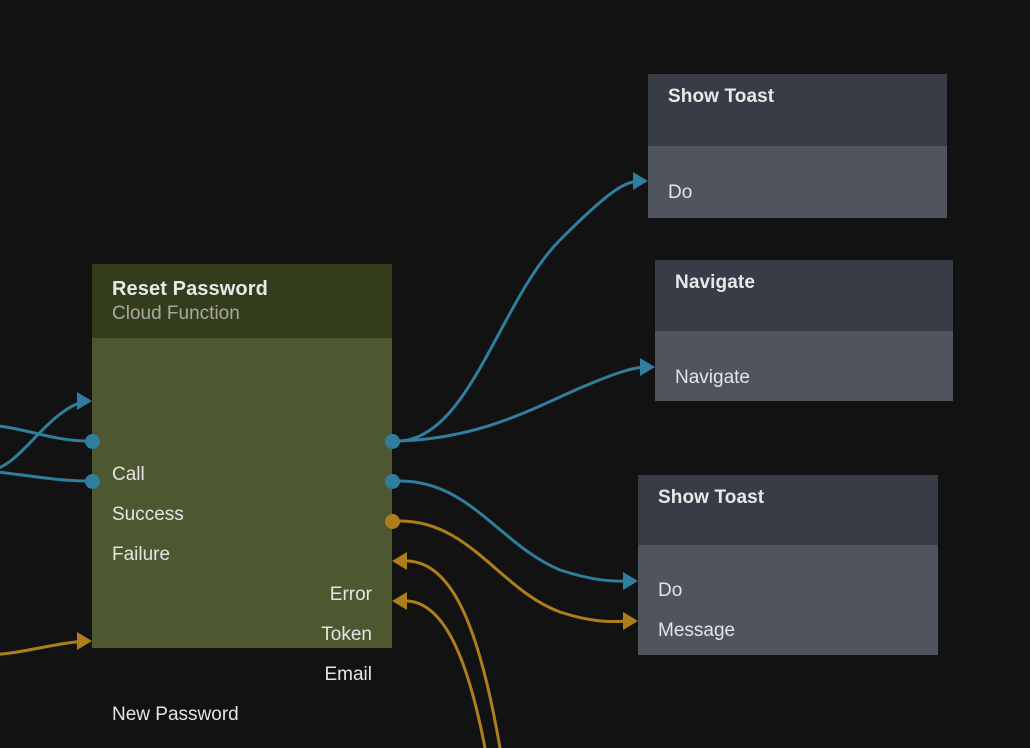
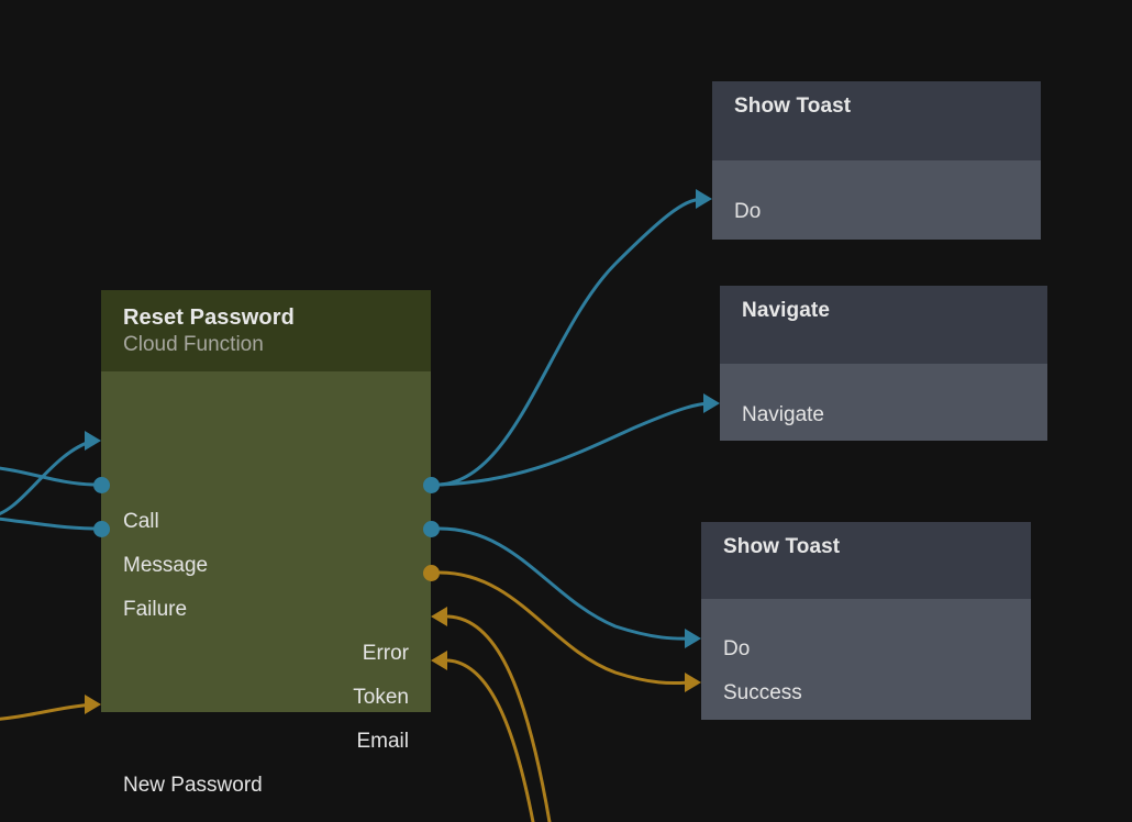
  Reset Password
  Cloud Function
  Call
- Success
+ Message
  Failure
  Error
  Token
  Email
  New Password
  Show Toast
  Do
  Navigate
  Navigate
  Show Toast
  Do
- Message
+ Success
